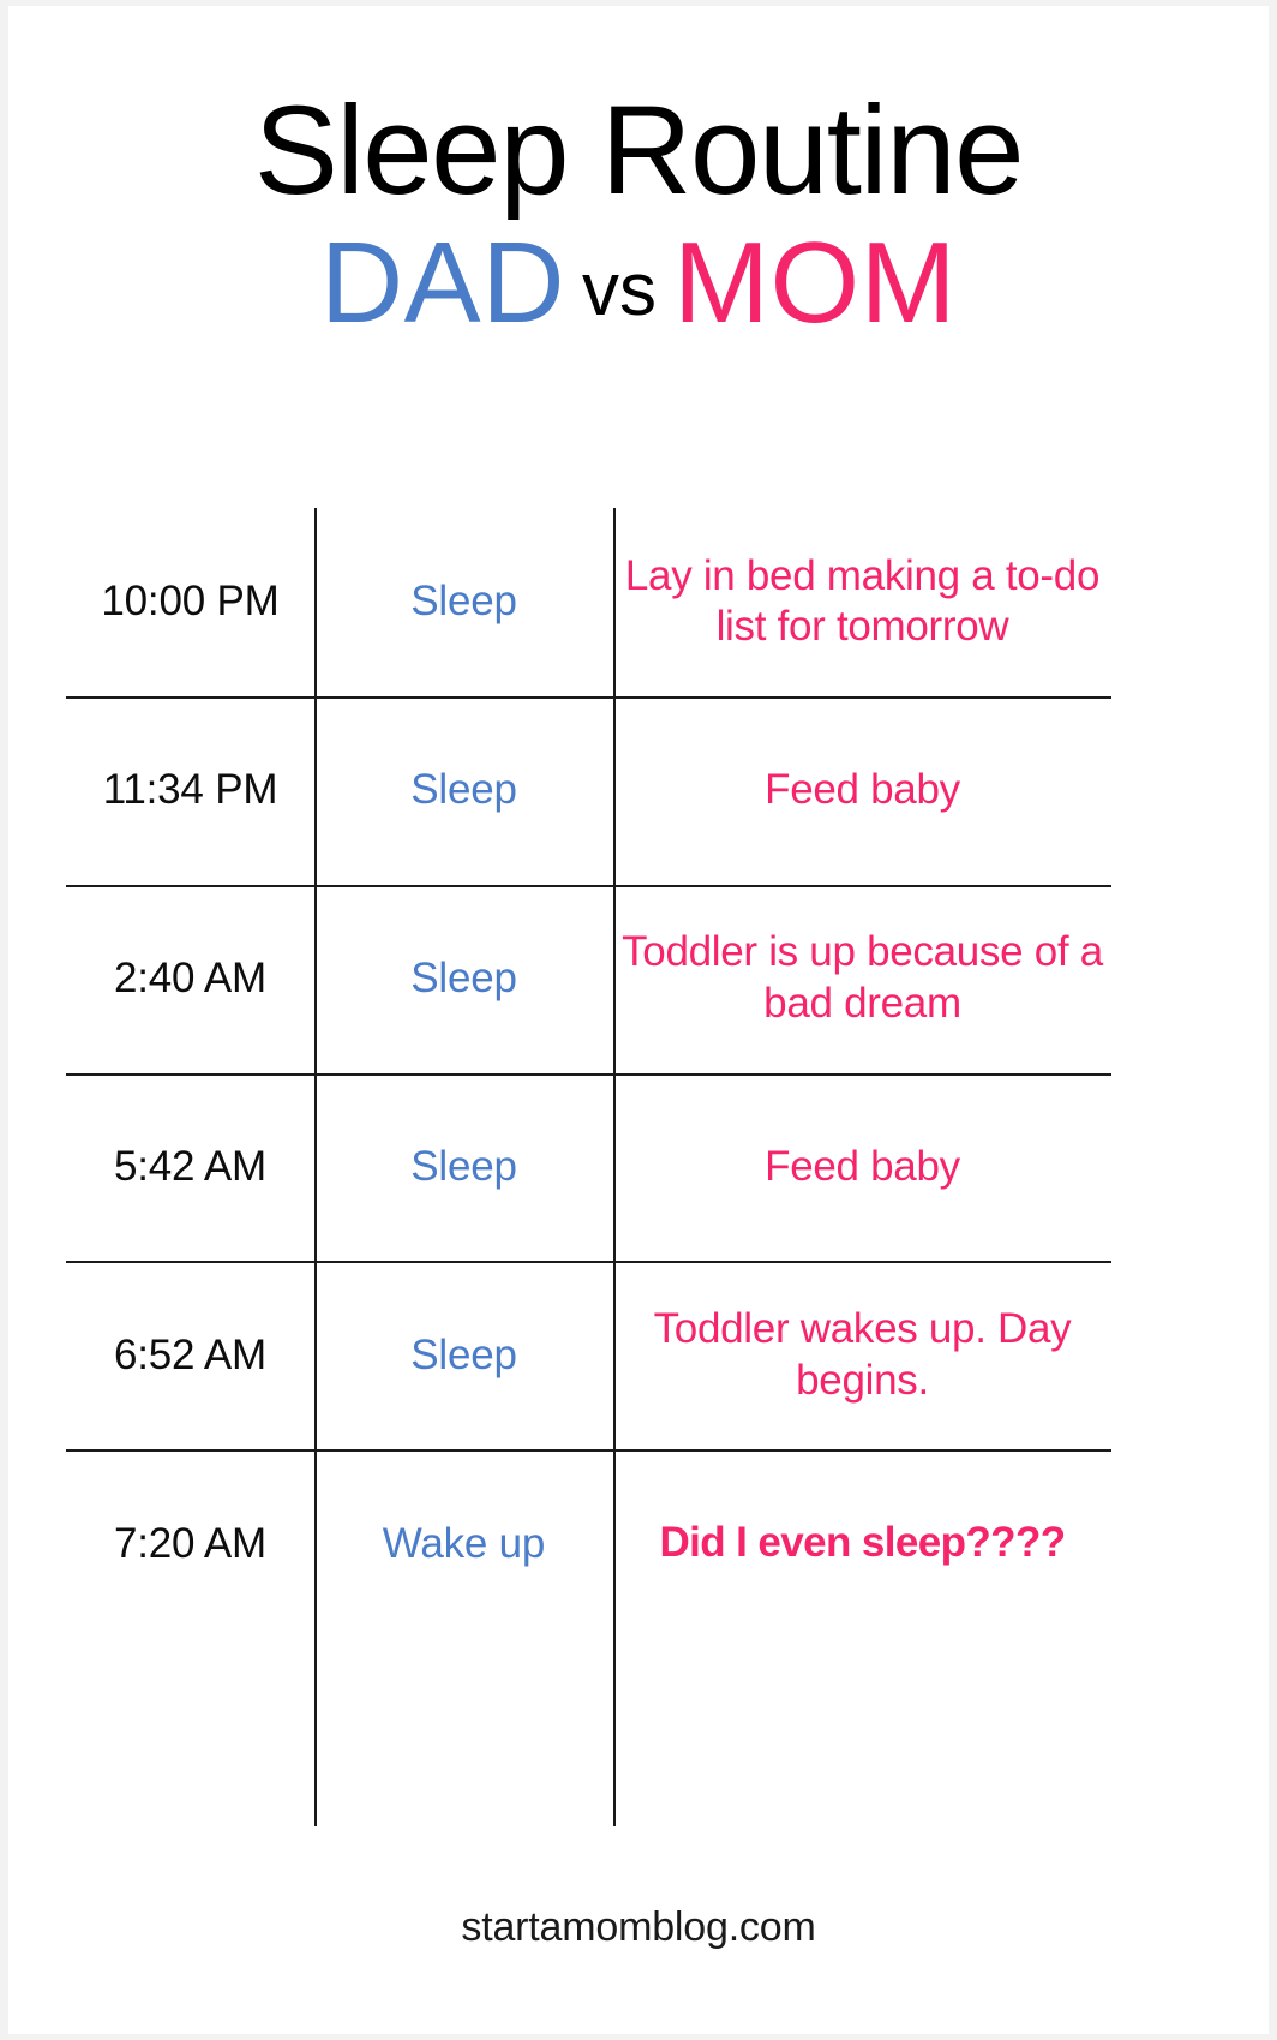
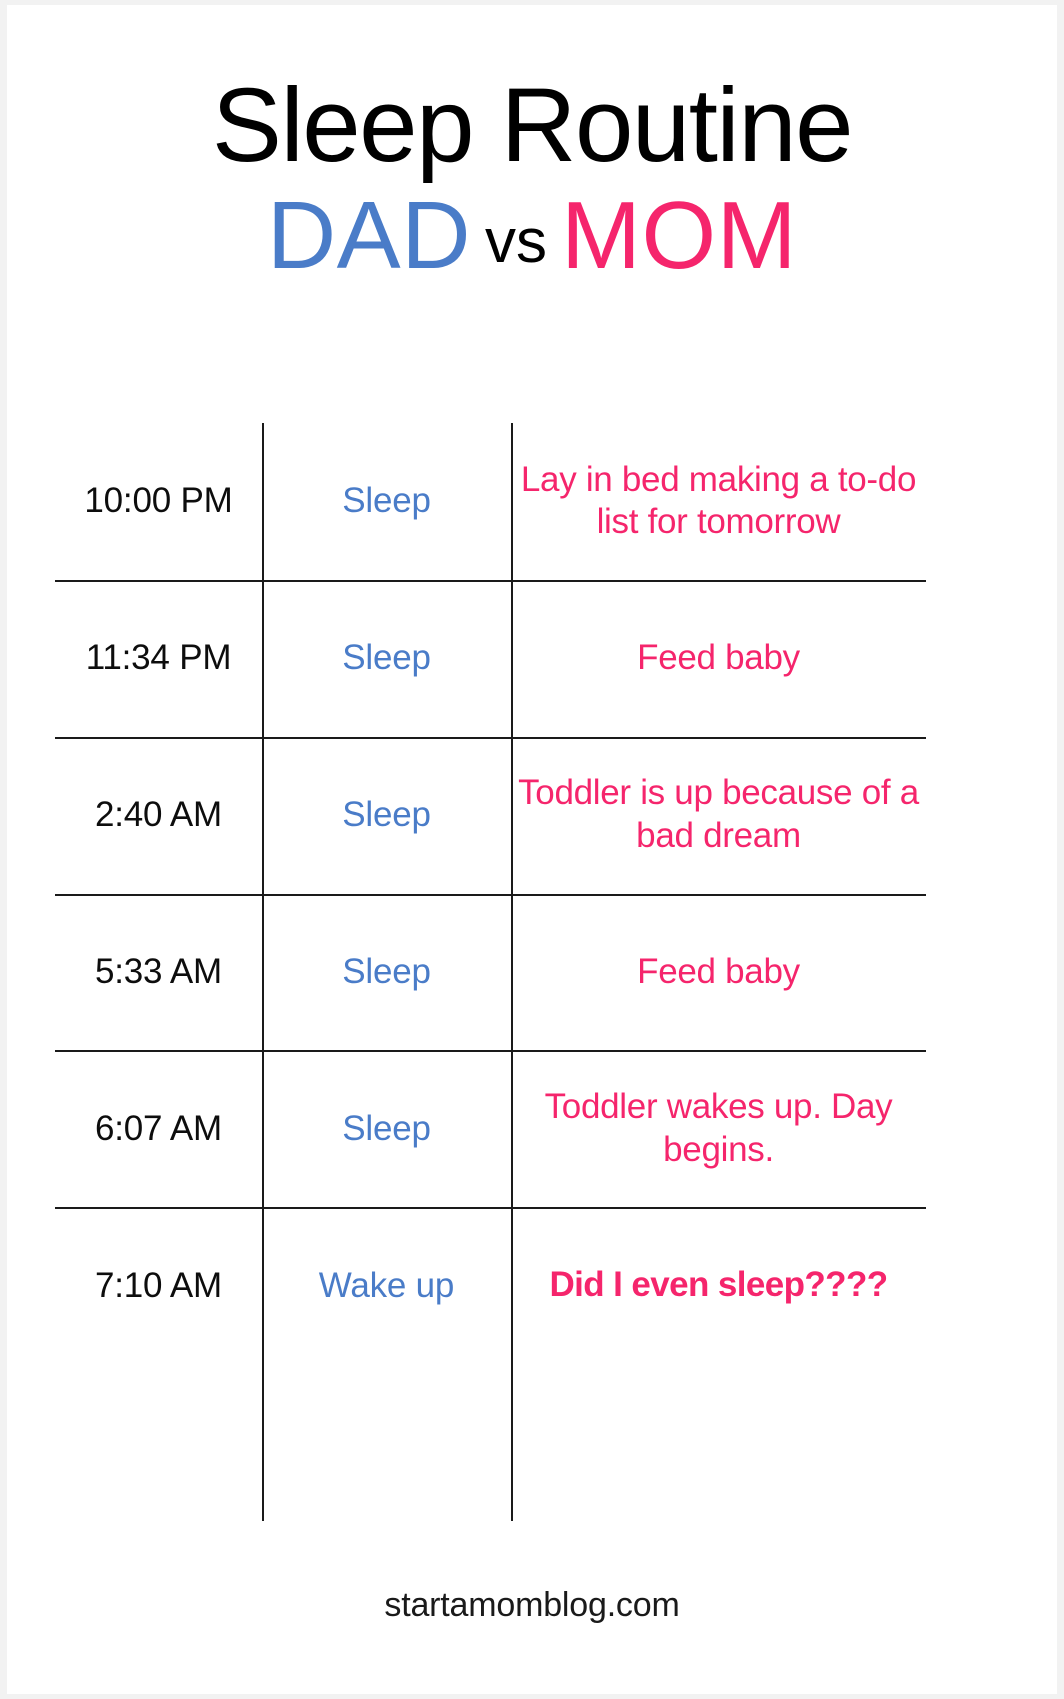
  Sleep Routine
  DAD vs MOM
  10:00 PM
  Sleep
  Lay in bed making a to-do list for tomorrow
  11:34 PM
  Sleep
  Feed baby
  2:40 AM
  Sleep
  Toddler is up because of a bad dream
- 5:42 AM
+ 5:33 AM
  Sleep
  Feed baby
- 6:52 AM
+ 6:07 AM
  Sleep
  Toddler wakes up. Day begins.
- 7:20 AM
+ 7:10 AM
  Wake up
  Did I even sleep????
  startamomblog.com
